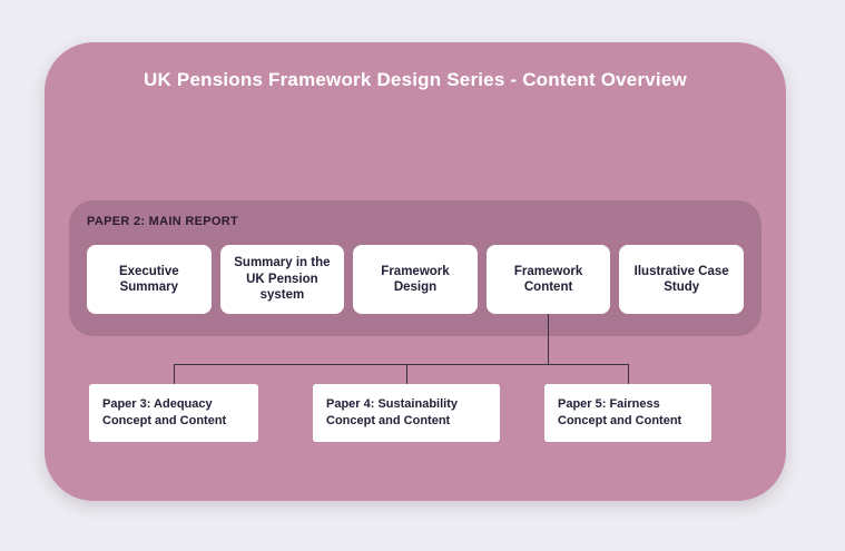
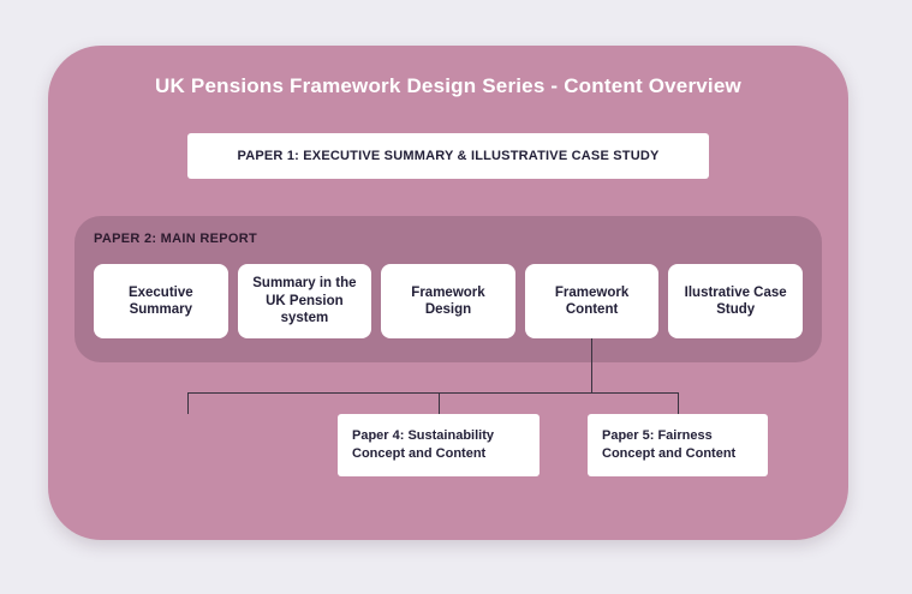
  UK Pensions Framework Design Series - Content Overview
+ PAPER 1: EXECUTIVE SUMMARY & ILLUSTRATIVE CASE STUDY
  PAPER 2: MAIN REPORT
  Executive Summary
  Summary in the UK Pension system
  Framework Design
  Framework Content
  Ilustrative Case Study
- Paper 3: Adequacy Concept and Content
  Paper 4: Sustainability Concept and Content
  Paper 5: Fairness Concept and Content
